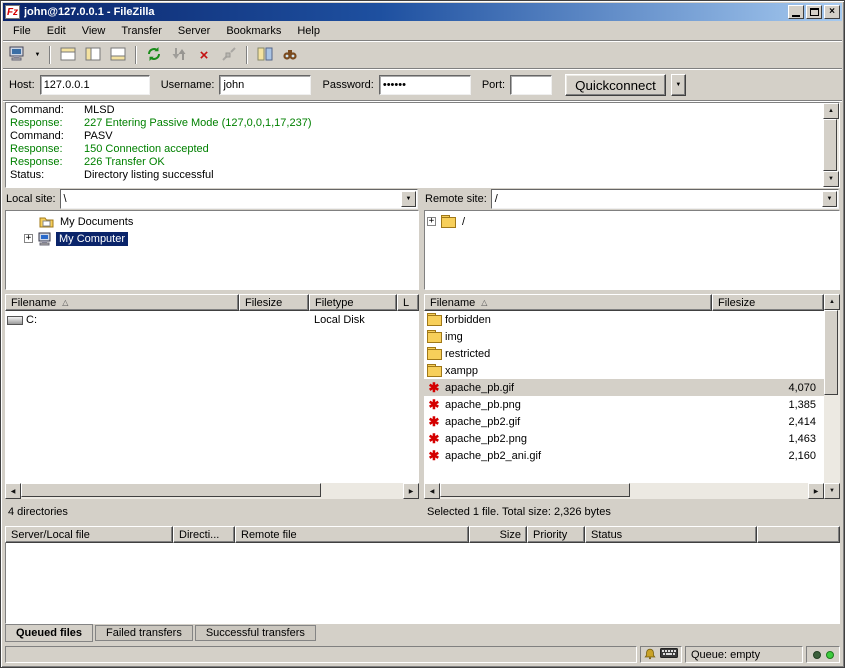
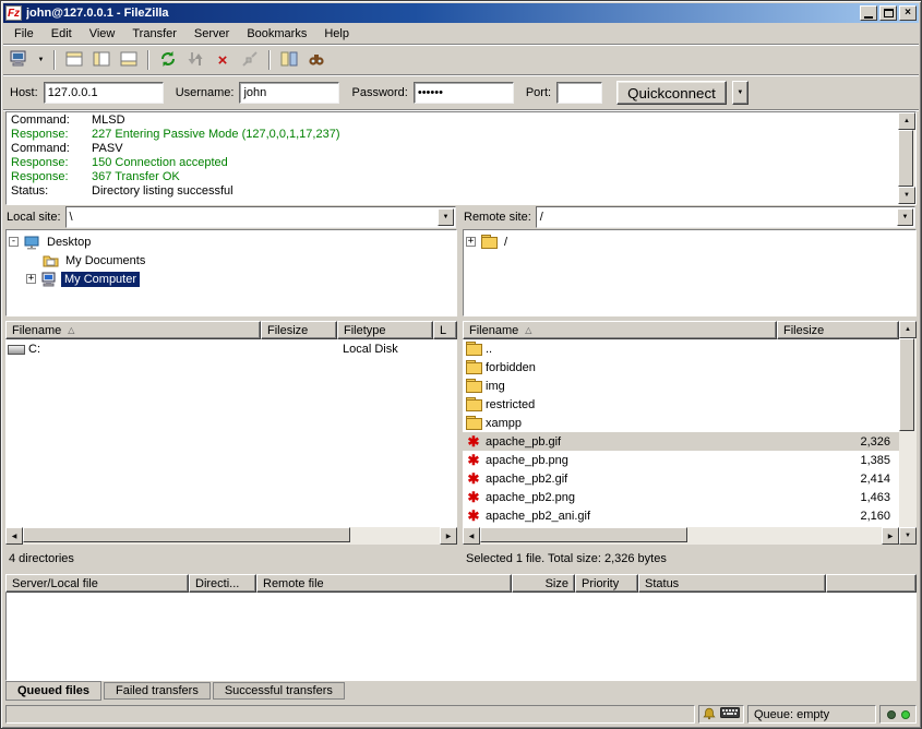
  Fz
  john@127.0.0.1 - FileZilla
  ×
  File
  Edit
  View
  Transfer
  Server
  Bookmarks
  Help
  ×
  Host:
  127.0.0.1
  Username:
  john
  Password:
  ••••••
  Port:
  Quickconnect
  Command: MLSD
  Response: 227 Entering Passive Mode (127,0,0,1,17,237)
  Command: PASV
  Response: 150 Connection accepted
- Response: 226 Transfer OK
+ Response: 367 Transfer OK
  Status: Directory listing successful
  Local site:
  \
+ -
+ Desktop
  My Documents
  +
  My Computer
  Filename
  △
  Filesize
  Filetype
  L
  C:
  Local Disk
  4 directories
  Remote site:
  /
  +
  /
  Filename
  △
  Filesize
+ ..
  forbidden
  img
  restricted
  xampp
  ✱
  apache_pb.gif
- 4,070
+ 2,326
  ✱
  apache_pb.png
  1,385
  ✱
  apache_pb2.gif
  2,414
  ✱
  apache_pb2.png
  1,463
  ✱
  apache_pb2_ani.gif
  2,160
  Selected 1 file. Total size: 2,326 bytes
  Server/Local file
  Directi...
  Remote file
  Size
  Priority
  Status
  Queued files
  Failed transfers
  Successful transfers
  Queue: empty
